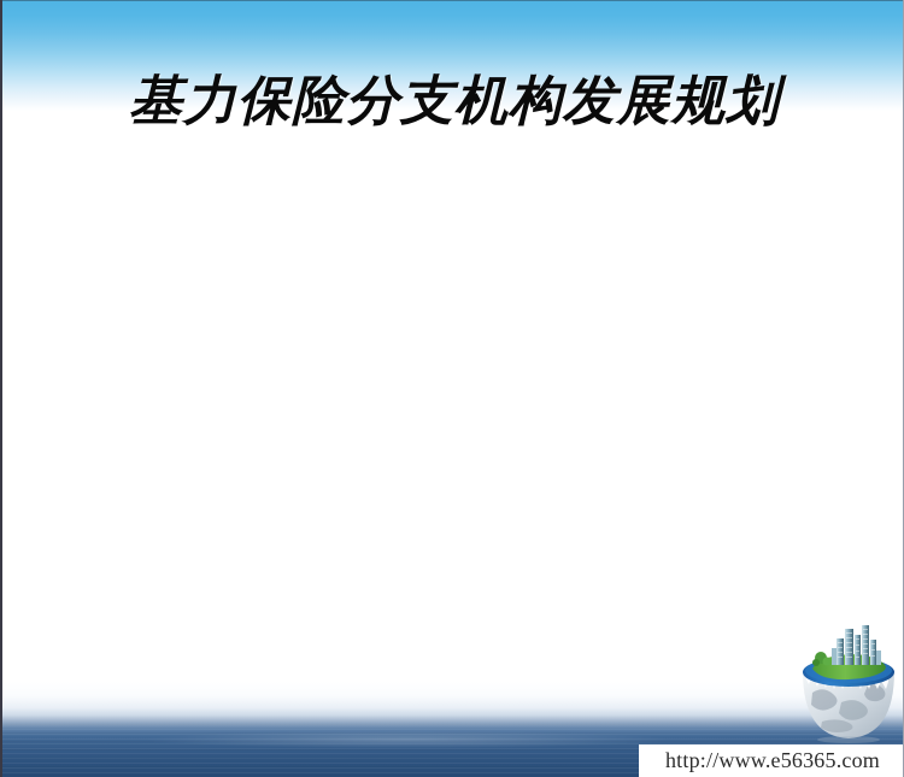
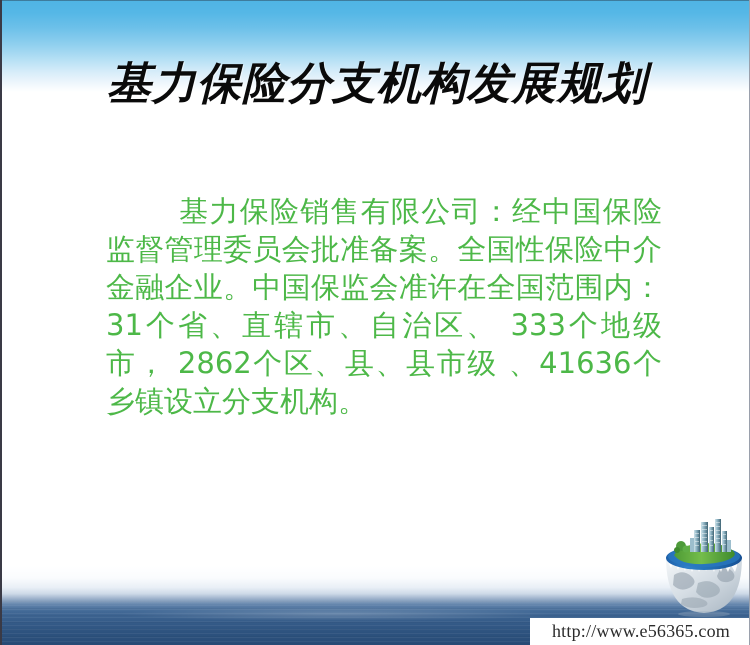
  基力保险分支机构发展规划
+ 基力保险销售有限公司：经中国保险监督管理委员会批准备案。全国性保险中介金融企业。中国保监会准许在全国范围内：31个省、直辖市、自治区、 333个地级市， 2862个区、县、县市级 、41636个乡镇设立分支机构。
  http://www.e56365.com
